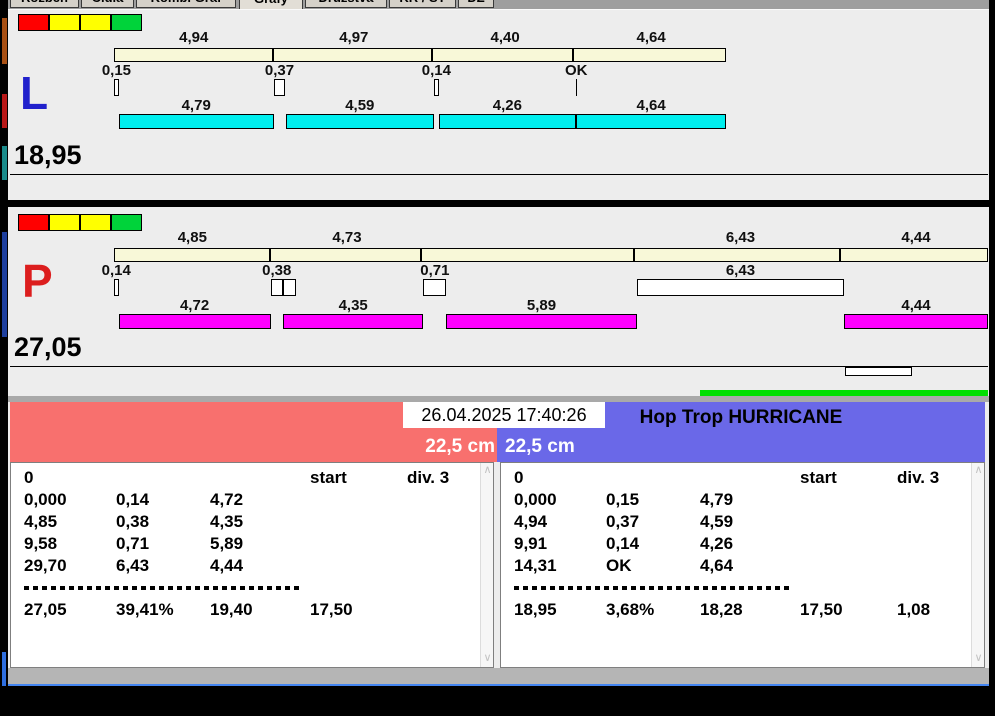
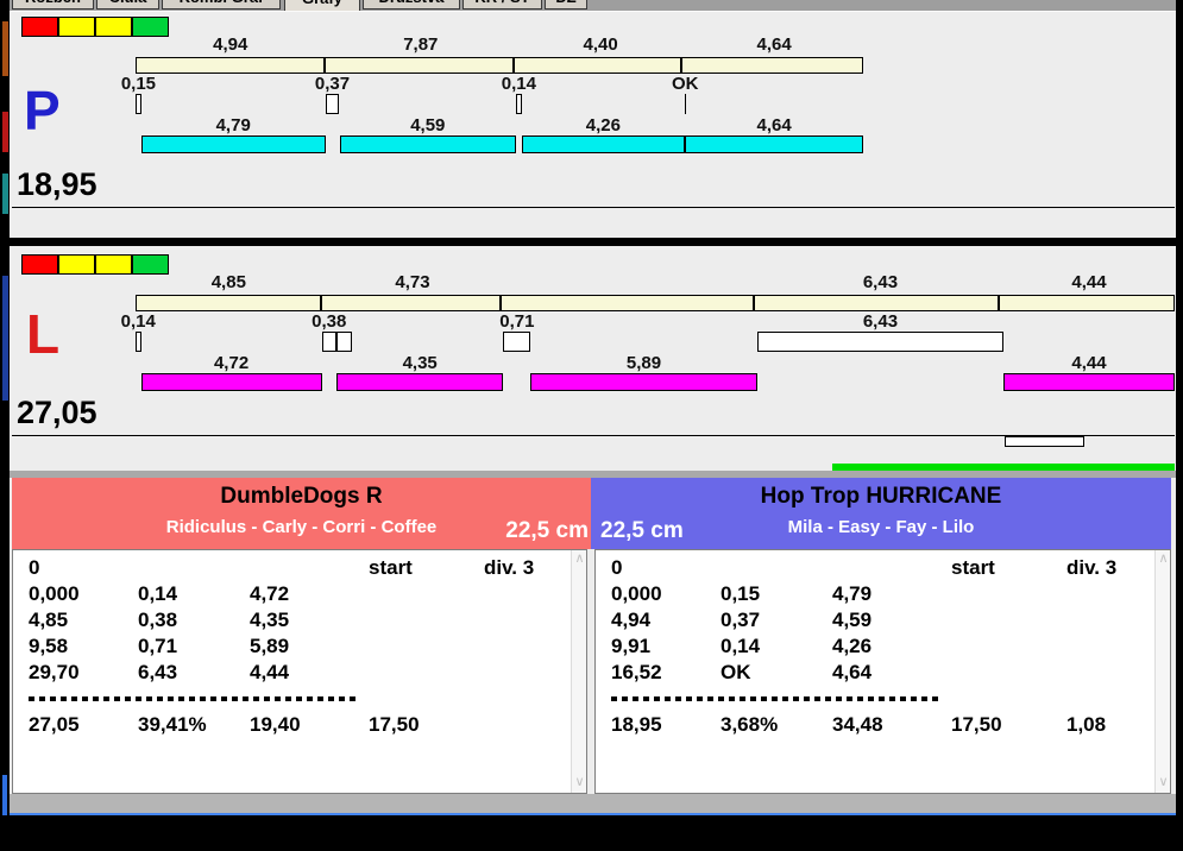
+ DumbleDogs R
+ Ridiculus - Carly - Corri - Coffee
  22,5 cm
  Hop Trop HURRICANE
+ Mila - Easy - Fay - Lilo
  22,5 cm
- 26.04.2025 17:40:26
- L
+ P
  4,94
- 4,97
+ 7,87
  4,40
  4,64
  0,15
  0,37
  0,14
  OK
  4,79
  4,59
  4,26
  4,64
  18,95
- P
+ L
  4,85
  4,73
  6,43
  4,44
  0,14
  0,38
  0,71
  6,43
  4,72
  4,35
  5,89
  4,44
  27,05
  0
  start
  div. 3
  0,000
  0,14
  4,72
  4,85
  0,38
  4,35
  9,58
  0,71
  5,89
  29,70
  6,43
  4,44
  27,05
  39,41%
  19,40
  17,50
  ∧
  ∨
  0
  start
  div. 3
  0,000
  0,15
  4,79
  4,94
  0,37
  4,59
  9,91
  0,14
  4,26
- 14,31
+ 16,52
  OK
  4,64
  18,95
  3,68%
- 18,28
+ 34,48
  17,50
  1,08
  ∧
  ∨
